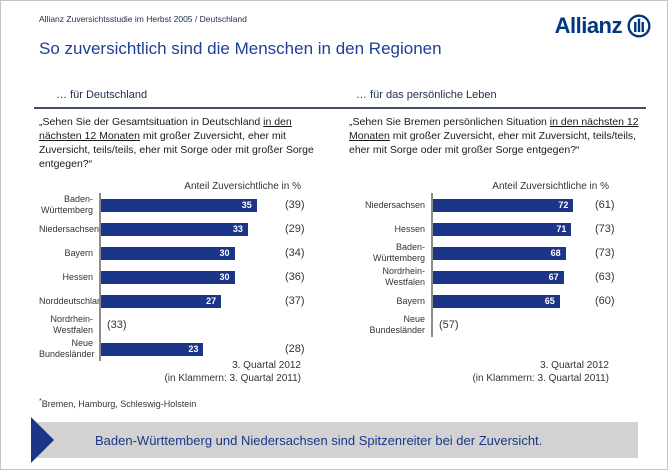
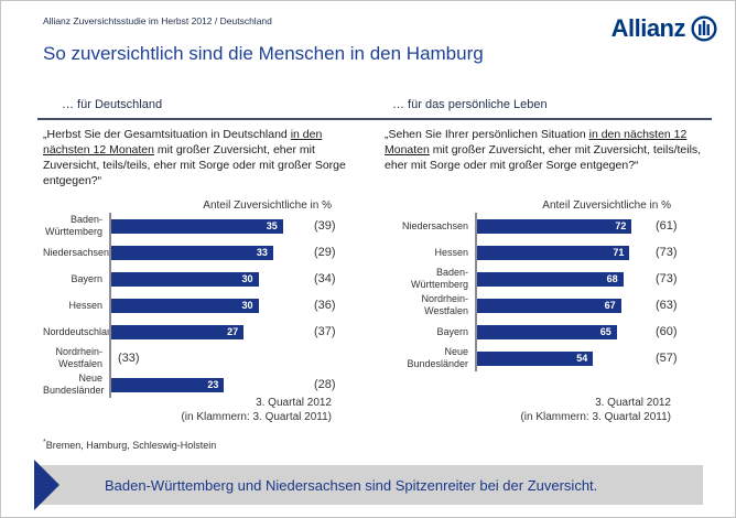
- Allianz Zuversichtsstudie im Herbst 2005 / Deutschland
+ Allianz Zuversichtsstudie im Herbst 2012 / Deutschland
  Allianz
- So zuversichtlich sind die Menschen in den Regionen
+ So zuversichtlich sind die Menschen in den Hamburg
  … für Deutschland
  … für das persönliche Leben
- „Sehen Sie der Gesamtsituation in Deutschland in den nächsten 12 Monaten mit großer Zuversicht, eher mit Zuversicht, teils/teils, eher mit Sorge oder mit großer Sorge entgegen?“
+ „Herbst Sie der Gesamtsituation in Deutschland in den nächsten 12 Monaten mit großer Zuversicht, eher mit Zuversicht, teils/teils, eher mit Sorge oder mit großer Sorge entgegen?“
- „Sehen Sie Bremen persönlichen Situation in den nächsten 12 Monaten mit großer Zuversicht, eher mit Zuversicht, teils/teils, eher mit Sorge oder mit großer Sorge entgegen?“
+ „Sehen Sie Ihrer persönlichen Situation in den nächsten 12 Monaten mit großer Zuversicht, eher mit Zuversicht, teils/teils, eher mit Sorge oder mit großer Sorge entgegen?“
  Anteil Zuversichtliche in %
  Anteil Zuversichtliche in %
  Baden-
  Württemberg
  35
  (39)
  Niedersachsen
  33
  (29)
  Bayern
  30
  (34)
  Hessen
  30
  (36)
  Norddeutschla
  27
  (37)
  Nordrhein-
  Westfalen
  (33)
  Neue
  Bundesländer
  23
  (28)
  Niedersachsen
  72
  (61)
  Hessen
  71
  (73)
  Baden-
  Württemberg
  68
  (73)
  Nordrhein-
  Westfalen
  67
  (63)
  Bayern
  65
  (60)
  Neue
  Bundesländer
+ 54
  (57)
  3. Quartal 2012
  (in Klammern: 3. Quartal 2011)
  3. Quartal 2012
  (in Klammern: 3. Quartal 2011)
  Bremen, Hamburg, Schleswig-Holstein
  Baden-Württemberg und Niedersachsen sind Spitzenreiter bei der Zuversicht.
